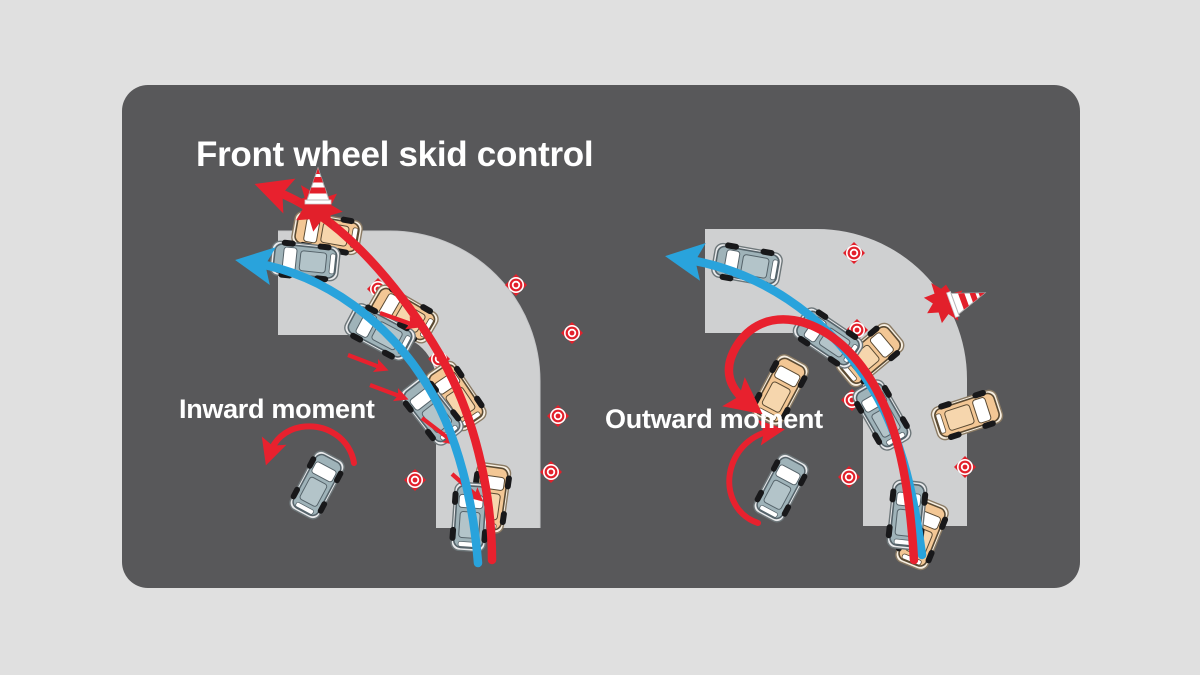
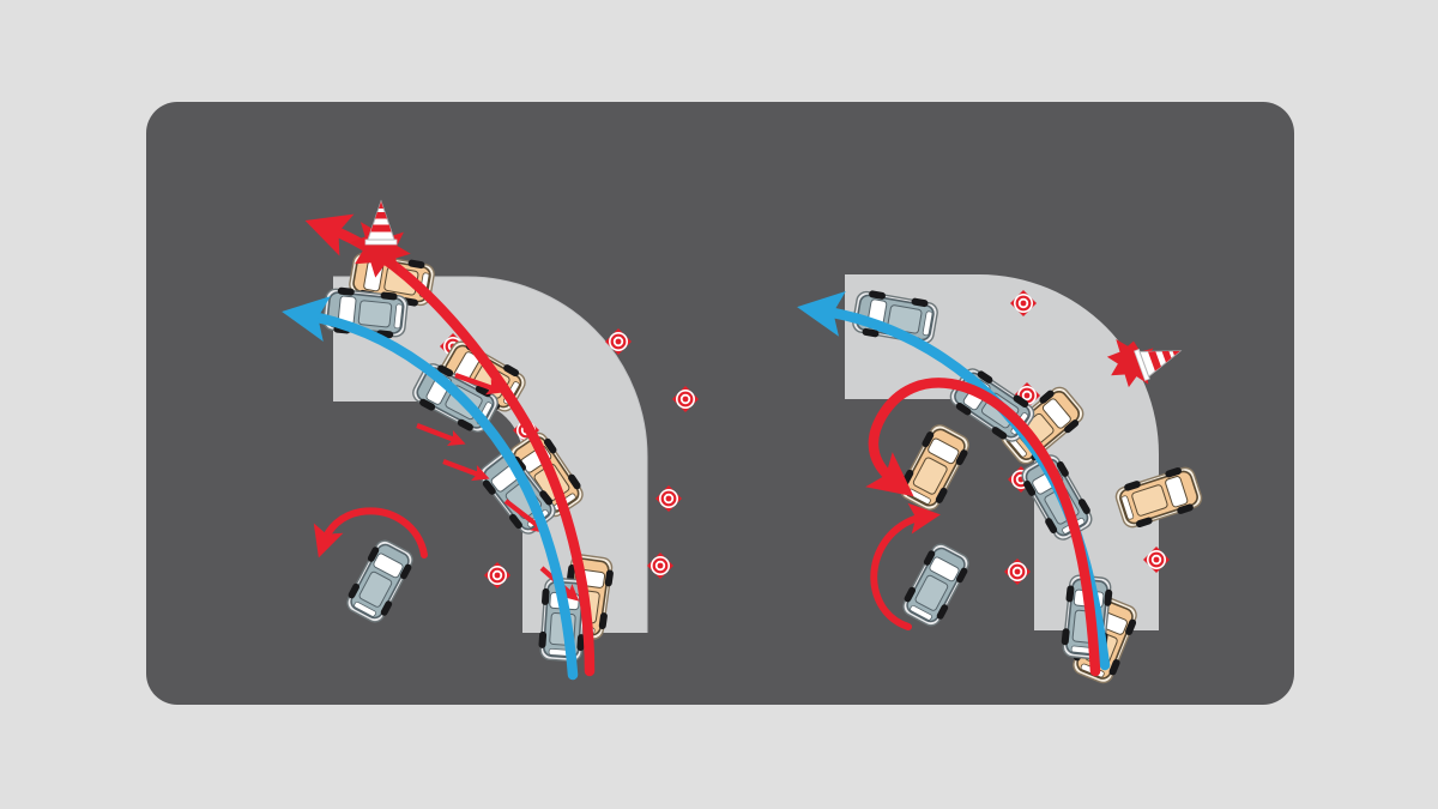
- Front wheel skid control
- Inward moment
- Outward moment
